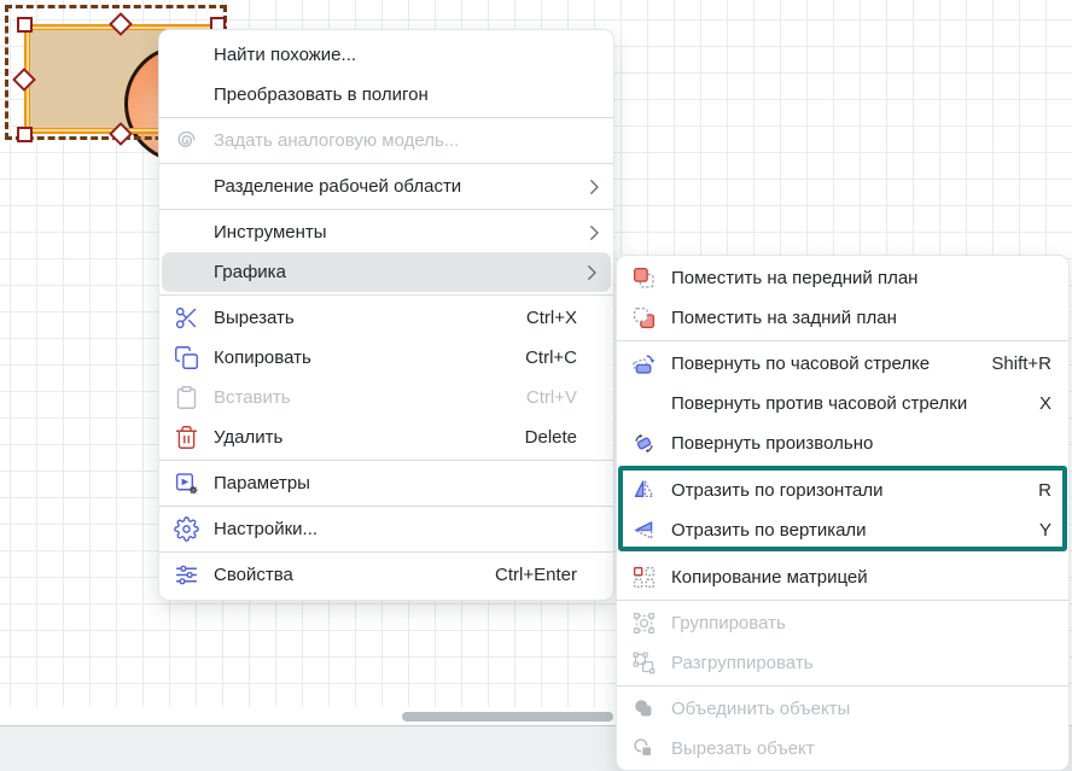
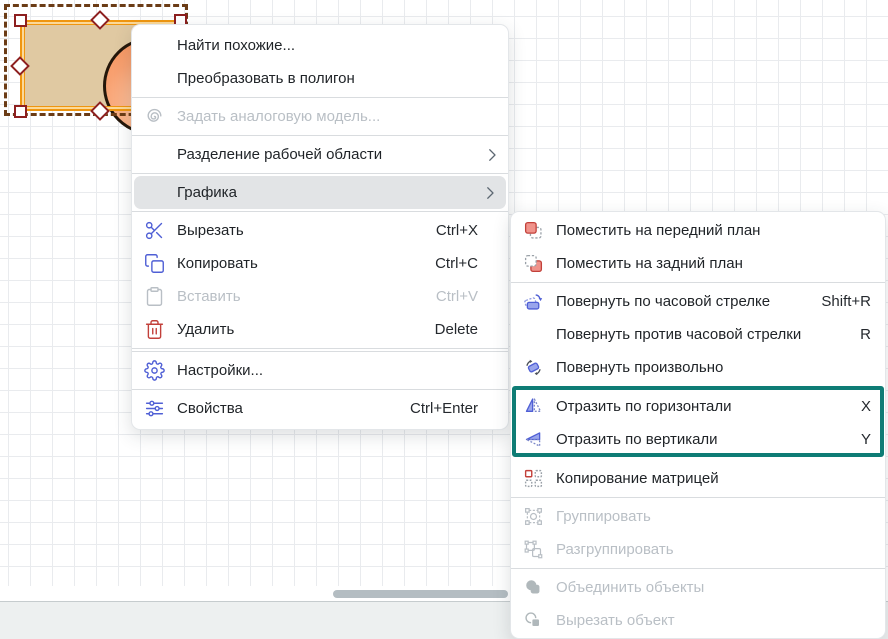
  Найти похожие...
  Преобразовать в полигон
  Задать аналоговую модель...
  Разделение рабочей области
- Инструменты
  Графика
  Вырезать
  Ctrl+X
  Копировать
  Ctrl+C
  Вставить
  Ctrl+V
  Удалить
  Delete
- Параметры
  Настройки...
  Свойства
  Ctrl+Enter
  Поместить на передний план
  Поместить на задний план
  Повернуть по часовой стрелке
  Shift+R
  Повернуть против часовой стрелки
- X
+ R
  Повернуть произвольно
  Отразить по горизонтали
- R
+ X
  Отразить по вертикали
  Y
  Копирование матрицей
  Группировать
  Разгруппировать
  Объединить объекты
  Вырезать объект
